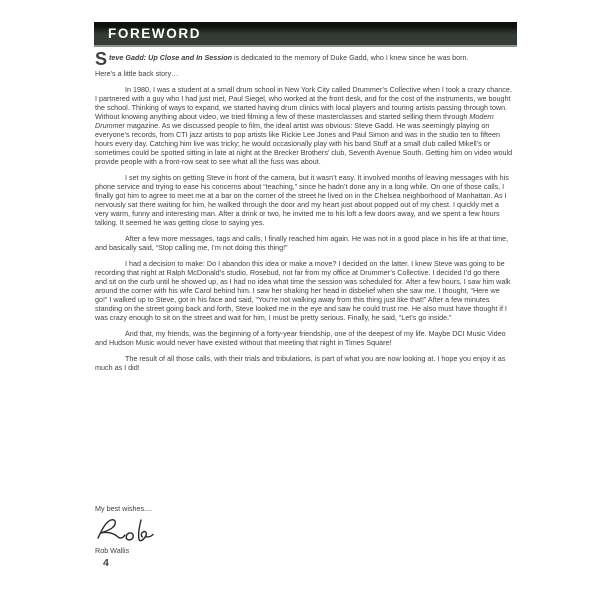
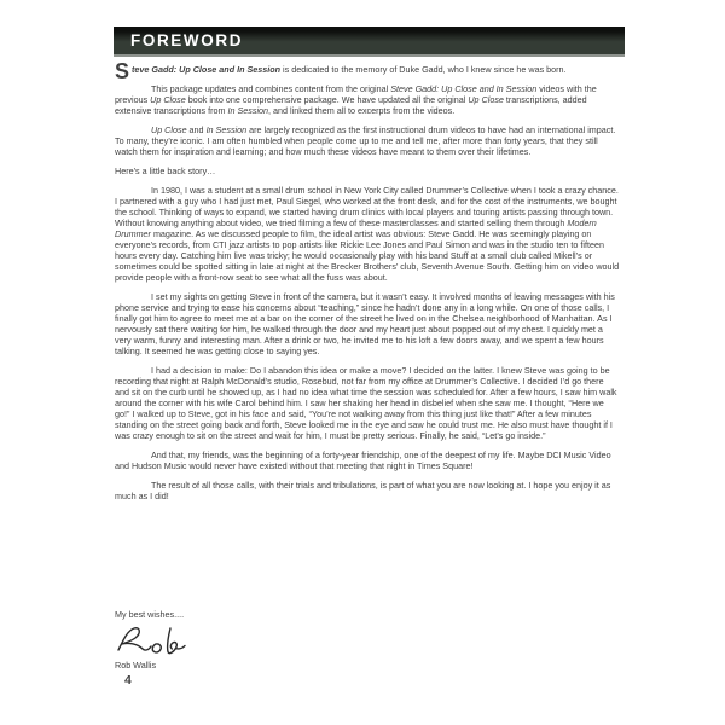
  FOREWORD
  S
  teve Gadd: Up Close and In Session is dedicated to the memory of Duke Gadd, who I knew since he was born.
+ This package updates and combines content from the original Steve Gadd: Up Close and In Session videos with the previous Up Close book into one comprehensive package. We have updated all the original Up Close transcriptions, added extensive transcriptions from In Session, and linked them all to excerpts from the videos.
+ Up Close and In Session are largely recognized as the first instructional drum videos to have had an international impact. To many, they’re iconic. I am often humbled when people come up to me and tell me, after more than forty years, that they still watch them for inspiration and learning; and how much these videos have meant to them over their lifetimes.
  Here’s a little back story…
  In 1980, I was a student at a small drum school in New York City called Drummer’s Collective when I took a crazy chance. I partnered with a guy who I had just met, Paul Siegel, who worked at the front desk, and for the cost of the instruments, we bought the school. Thinking of ways to expand, we started having drum clinics with local players and touring artists passing through town. Without knowing anything about video, we tried filming a few of these masterclasses and started selling them through Modern Drummer magazine. As we discussed people to film, the ideal artist was obvious: Steve Gadd. He was seemingly playing on everyone’s records, from CTI jazz artists to pop artists like Rickie Lee Jones and Paul Simon and was in the studio ten to fifteen hours every day. Catching him live was tricky; he would occasionally play with his band Stuff at a small club called Mikell’s or sometimes could be spotted sitting in late at night at the Brecker Brothers’ club, Seventh Avenue South. Getting him on video would provide people with a front-row seat to see what all the fuss was about.
  I set my sights on getting Steve in front of the camera, but it wasn’t easy. It involved months of leaving messages with his phone service and trying to ease his concerns about “teaching,” since he hadn’t done any in a long while. On one of those calls, I finally got him to agree to meet me at a bar on the corner of the street he lived on in the Chelsea neighborhood of Manhattan. As I nervously sat there waiting for him, he walked through the door and my heart just about popped out of my chest. I quickly met a very warm, funny and interesting man. After a drink or two, he invited me to his loft a few doors away, and we spent a few hours talking. It seemed he was getting close to saying yes.
- After a few more messages, tags and calls, I finally reached him again. He was not in a good place in his life at that time, and basically said, “Stop calling me, I’m not doing this thing!”
  I had a decision to make: Do I abandon this idea or make a move? I decided on the latter. I knew Steve was going to be recording that night at Ralph McDonald’s studio, Rosebud, not far from my office at Drummer’s Collective. I decided I’d go there and sit on the curb until he showed up, as I had no idea what time the session was scheduled for. After a few hours, I saw him walk around the corner with his wife Carol behind him. I saw her shaking her head in disbelief when she saw me. I thought, “Here we go!” I walked up to Steve, got in his face and said, “You’re not walking away from this thing just like that!” After a few minutes standing on the street going back and forth, Steve looked me in the eye and saw he could trust me. He also must have thought if I was crazy enough to sit on the street and wait for him, I must be pretty serious. Finally, he said, “Let’s go inside.”
  And that, my friends, was the beginning of a forty-year friendship, one of the deepest of my life. Maybe DCI Music Video and Hudson Music would never have existed without that meeting that night in Times Square!
  The result of all those calls, with their trials and tribulations, is part of what you are now looking at. I hope you enjoy it as much as I did!
  My best wishes....
  Rob Wallis
  4
